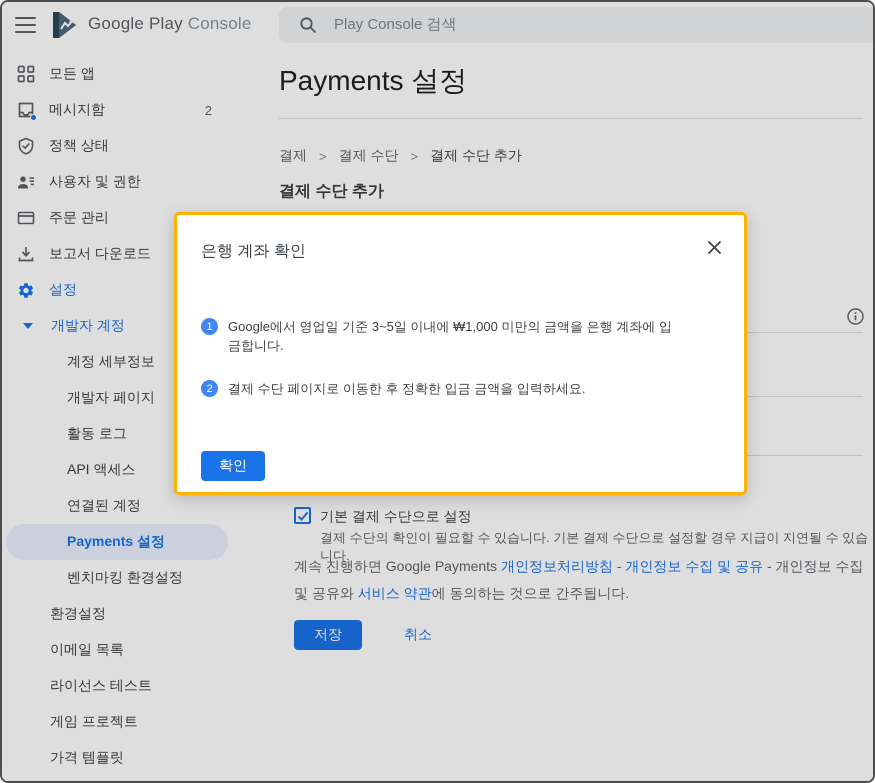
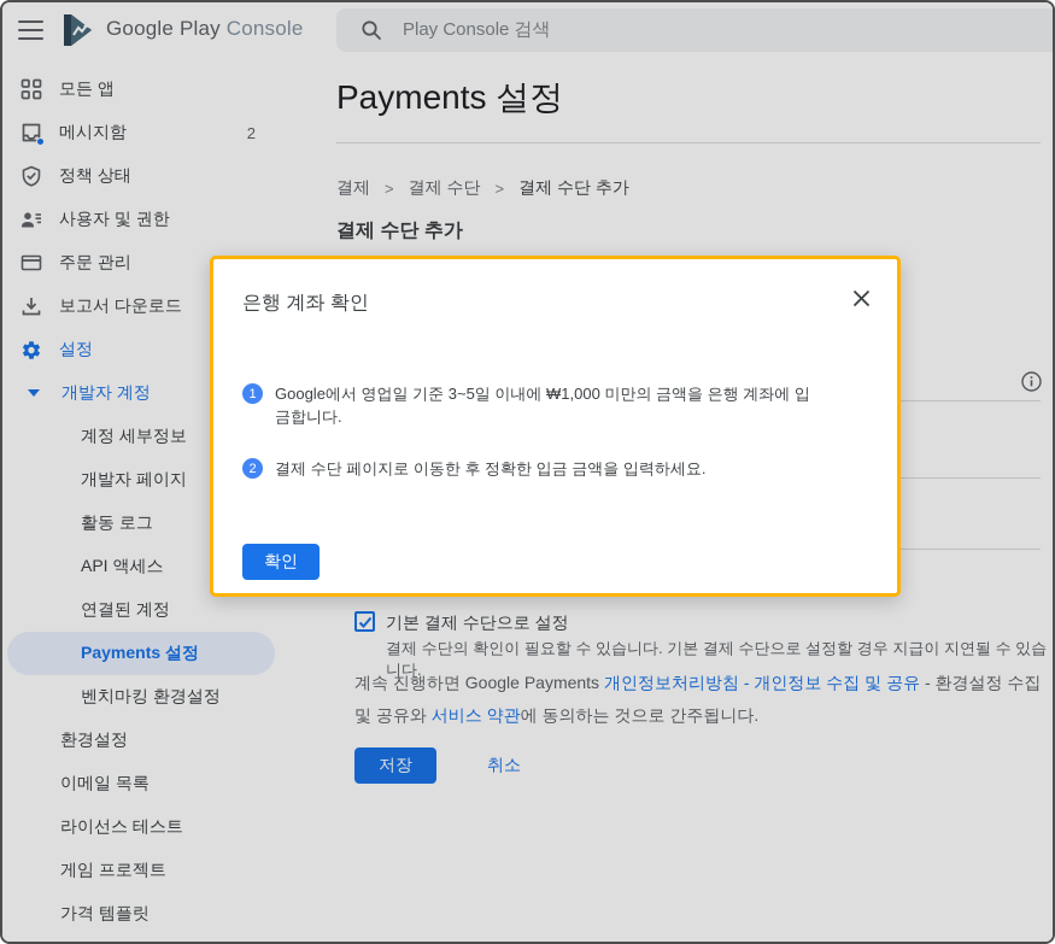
  Google Play Console
  Play Console 검색
  모든 앱
  메시지함
  2
  정책 상태
  사용자 및 권한
  주문 관리
  보고서 다운로드
  설정
  개발자 계정
  계정 세부정보
  개발자 페이지
  활동 로그
  API 액세스
  연결된 계정
  Payments 설정
  벤치마킹 환경설정
  환경설정
  이메일 목록
  라이선스 테스트
  게임 프로젝트
  가격 템플릿
  Payments 설정
  결제
  >
  결제 수단
  >
  결제 수단 추가
  결제 수단 추가
  기본 결제 수단으로 설정
  결제 수단의 확인이 필요할 수 있습니다. 기본 결제 수단으로 설정할 경우 지급이 지연될 수 있습니다.
- 계속 진행하면 Google Payments 개인정보처리방침 - 개인정보 수집 및 공유 - 개인정보 수집 및 공유와 서비스 약관에 동의하는 것으로 간주됩니다.
+ 계속 진행하면 Google Payments 개인정보처리방침 - 개인정보 수집 및 공유 - 환경설정 수집 및 공유와 서비스 약관에 동의하는 것으로 간주됩니다.
  저장
  취소
  은행 계좌 확인
  1
  Google에서 영업일 기준 3~5일 이내에 ₩1,000 미만의 금액을 은행 계좌에 입금합니다.
  2
  결제 수단 페이지로 이동한 후 정확한 입금 금액을 입력하세요.
  확인
